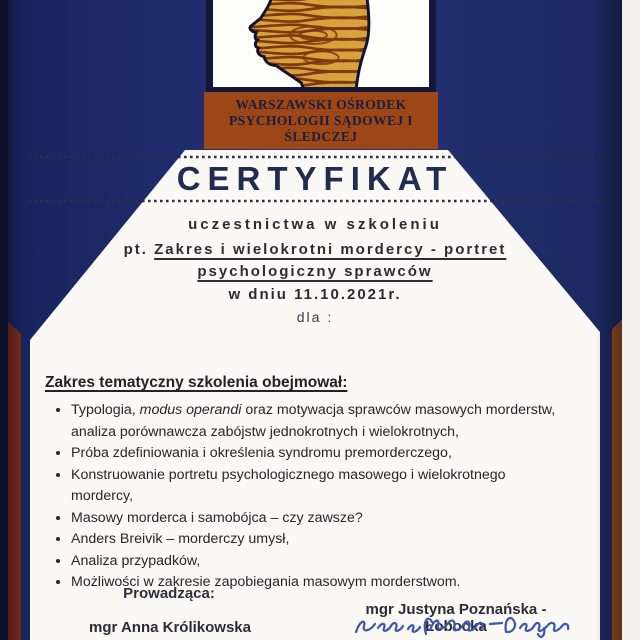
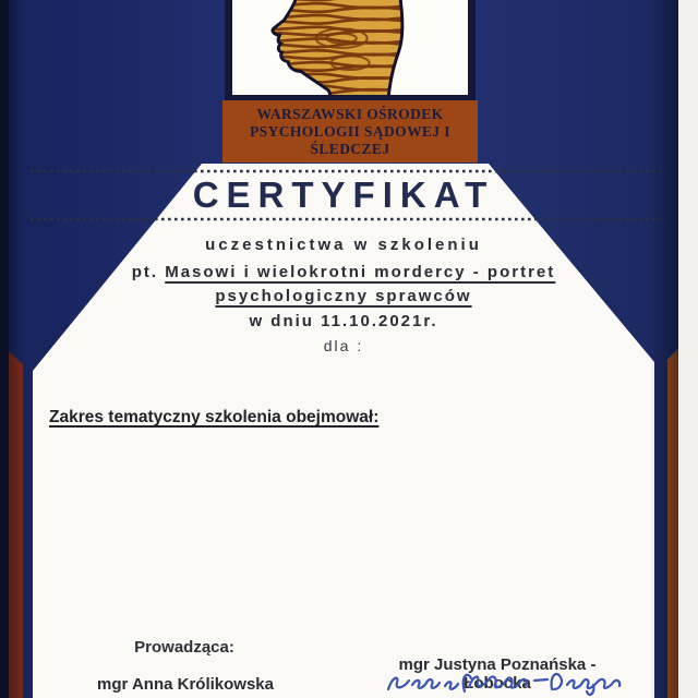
  WARSZAWSKI OŚRODEK
  PSYCHOLOGII SĄDOWEJ I
  ŚLEDCZEJ
  CERTYFIKAT
  uczestnictwa w szkoleniu
- pt. Zakres i wielokrotni mordercy - portret
+ pt. Masowi i wielokrotni mordercy - portret
  psychologiczny sprawców
  w dniu 11.10.2021r.
  dla :
  Zakres tematyczny szkolenia obejmował:
- Typologia, modus operandi oraz motywacja sprawców masowych morderstw, analiza porównawcza zabójstw jednokrotnych i wielokrotnych,
- Próba zdefiniowania i określenia syndromu premorderczego,
- Konstruowanie portretu psychologicznego masowego i wielokrotnego mordercy,
- Masowy morderca i samobójca – czy zawsze?
- Anders Breivik – morderczy umysł,
- Analiza przypadków,
- Możliwości w zakresie zapobiegania masowym morderstwom.
  Prowadząca:
  mgr Anna Królikowska
  mgr Justyna Poznańska - Łobock
